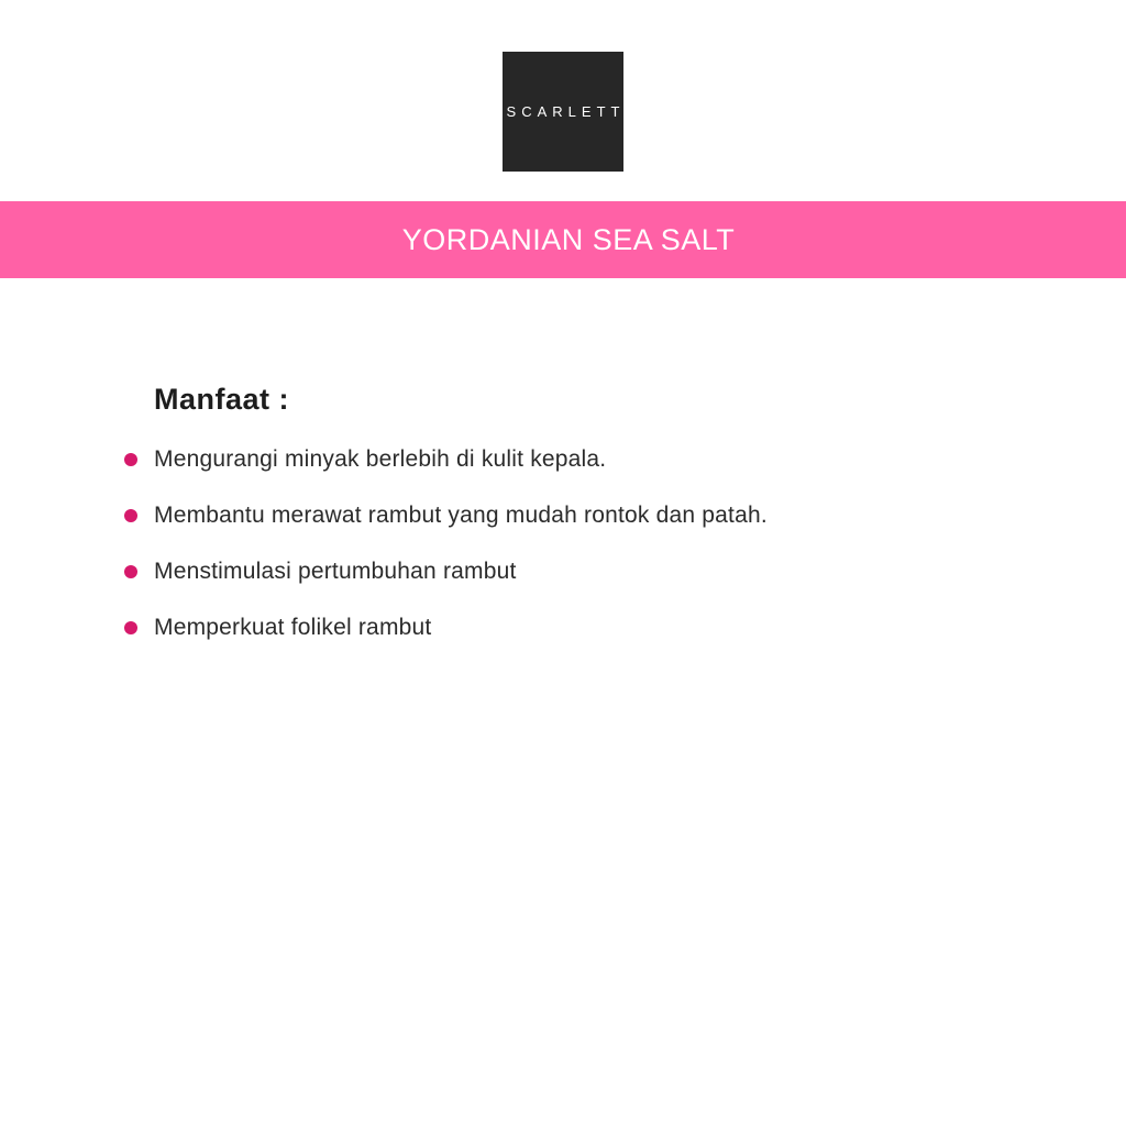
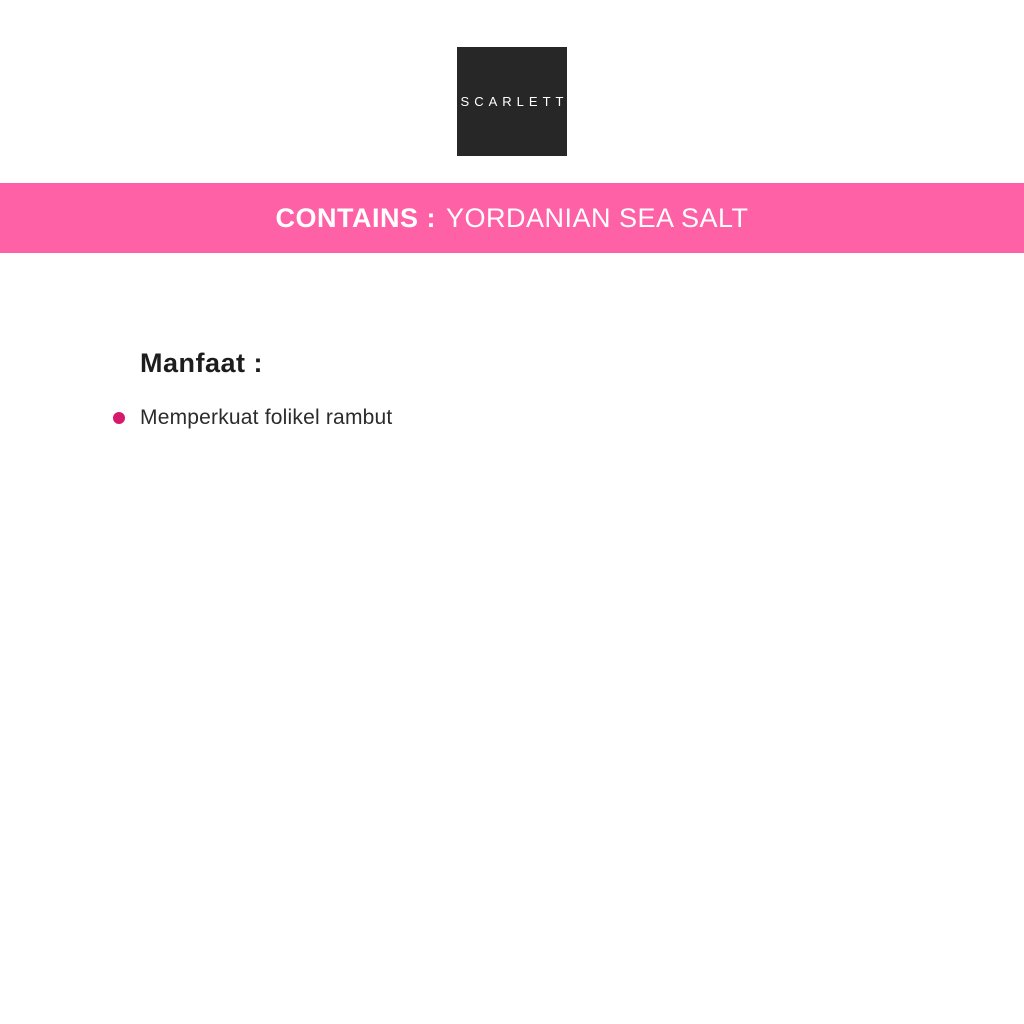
  SCARLETT
+ CONTAINS :
  YORDANIAN SEA SALT
  Manfaat :
- Mengurangi minyak berlebih di kulit kepala.
- Membantu merawat rambut yang mudah rontok dan patah.
- Menstimulasi pertumbuhan rambut
  Memperkuat folikel rambut
